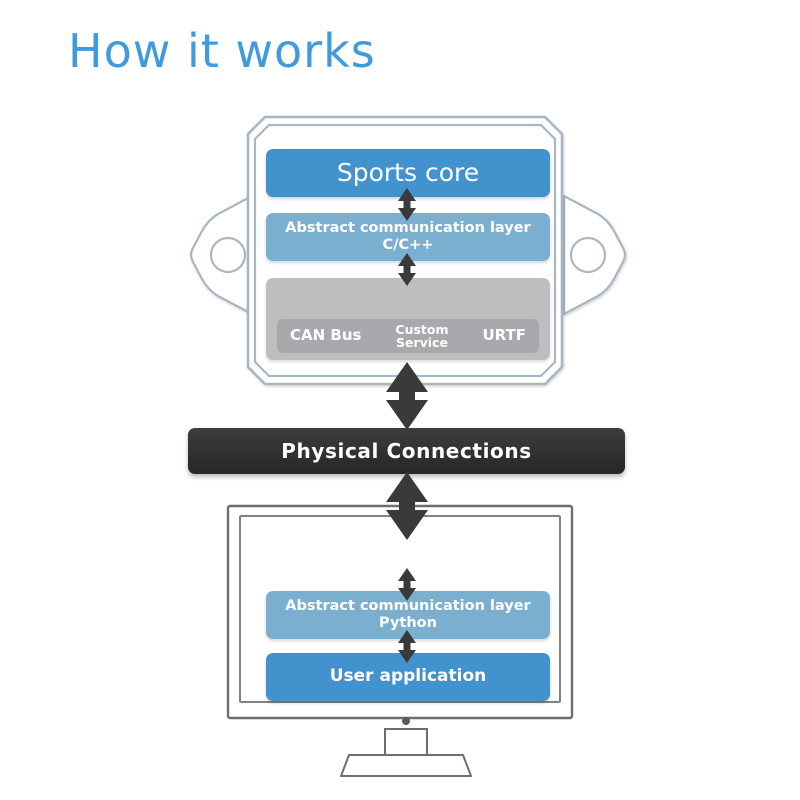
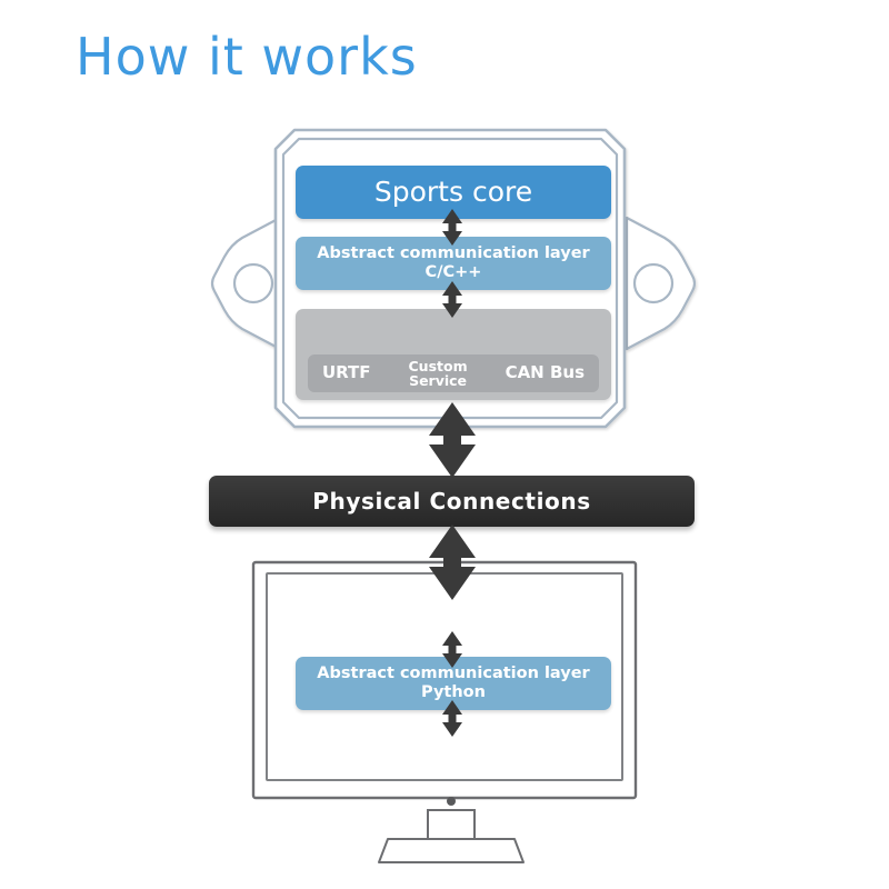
  How it works
  Sports core
  Abstract communication layer
  C/C++
- CAN Bus
+ URTF
  Custom
  Service
- URTF
+ CAN Bus
  Physical Connections
  Abstract communication layer
  Python
- User application
